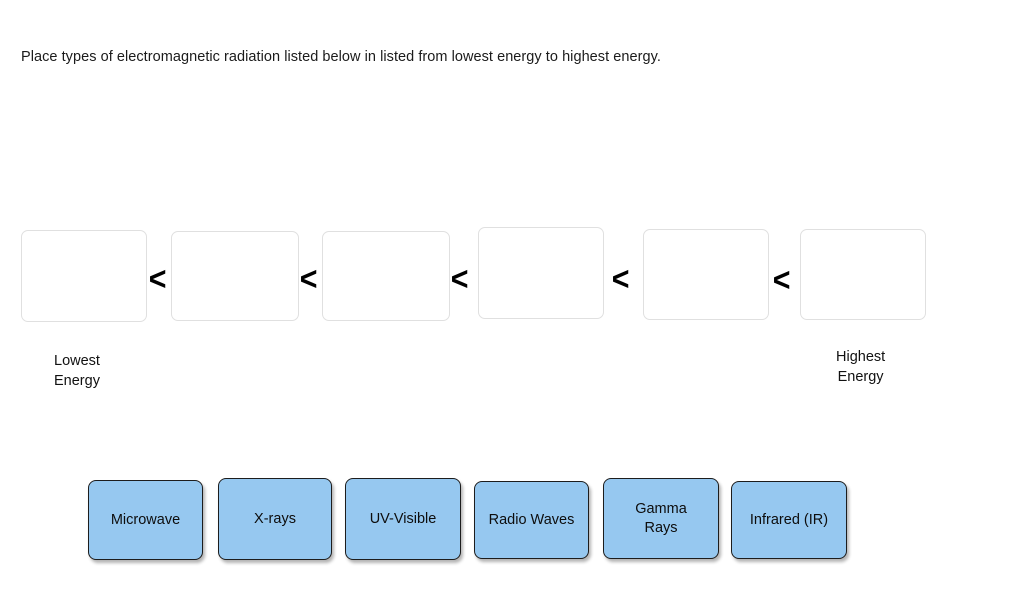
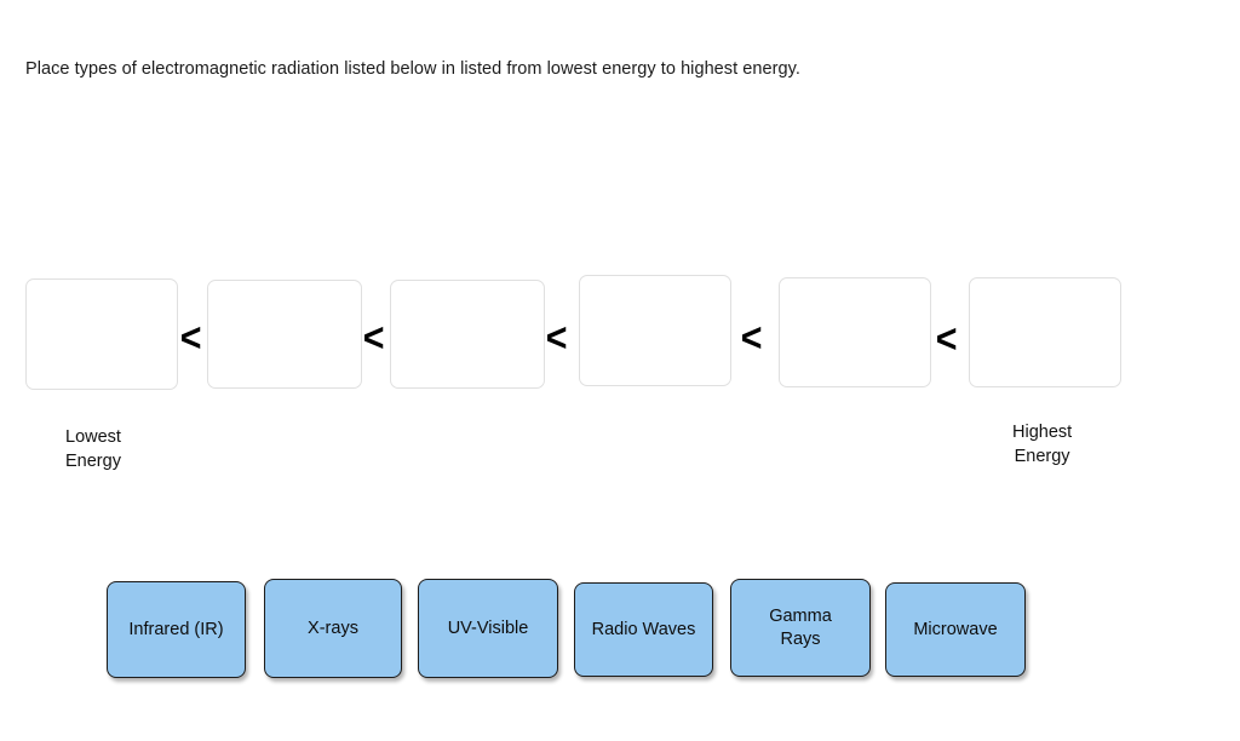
  Place types of electromagnetic radiation listed below in listed from lowest energy to highest energy.
  <
  <
  <
  <
  <
  Lowest
  Energy
  Highest
  Energy
- Microwave
+ Infrared (IR)
  X-rays
  UV-Visible
  Radio Waves
  Gamma
  Rays
- Infrared (IR)
+ Microwave
